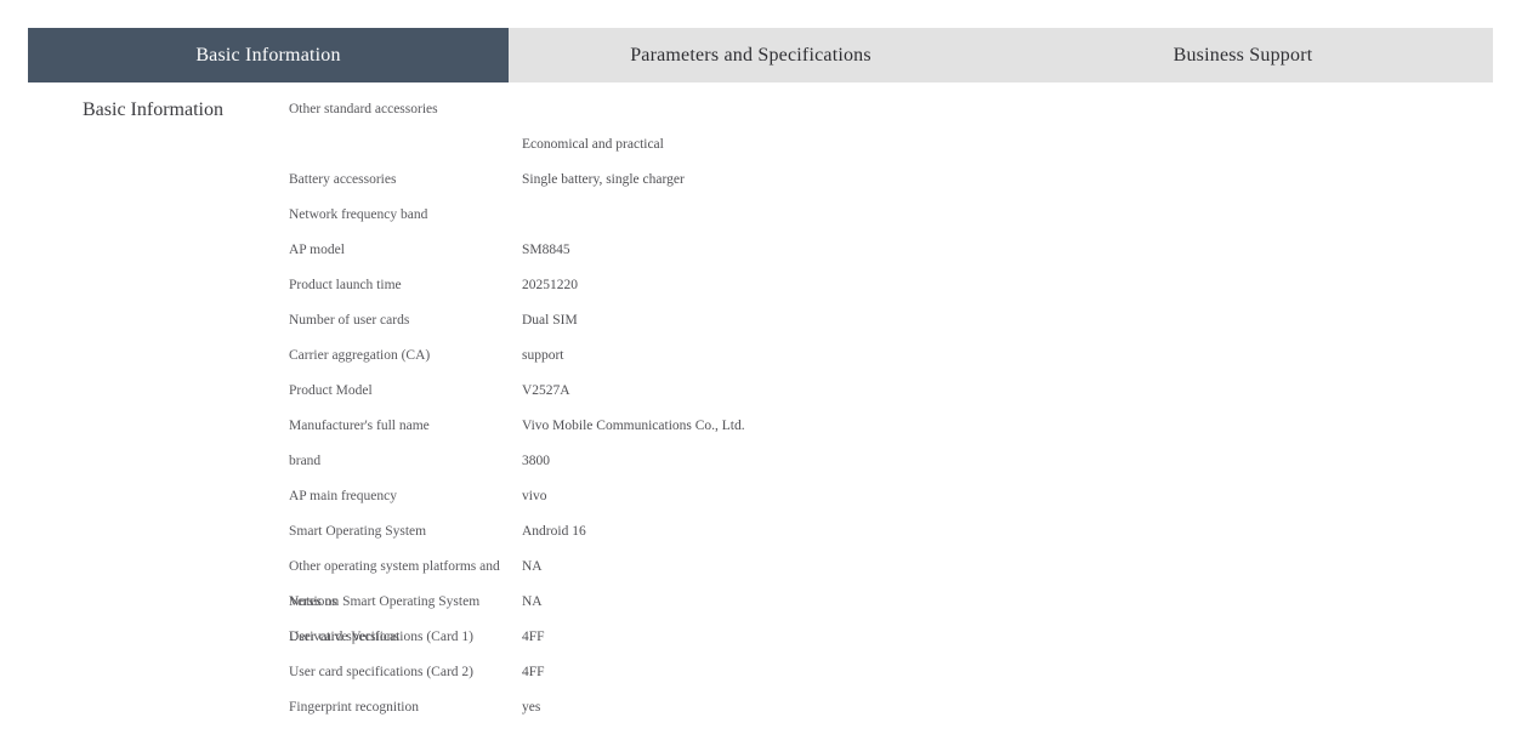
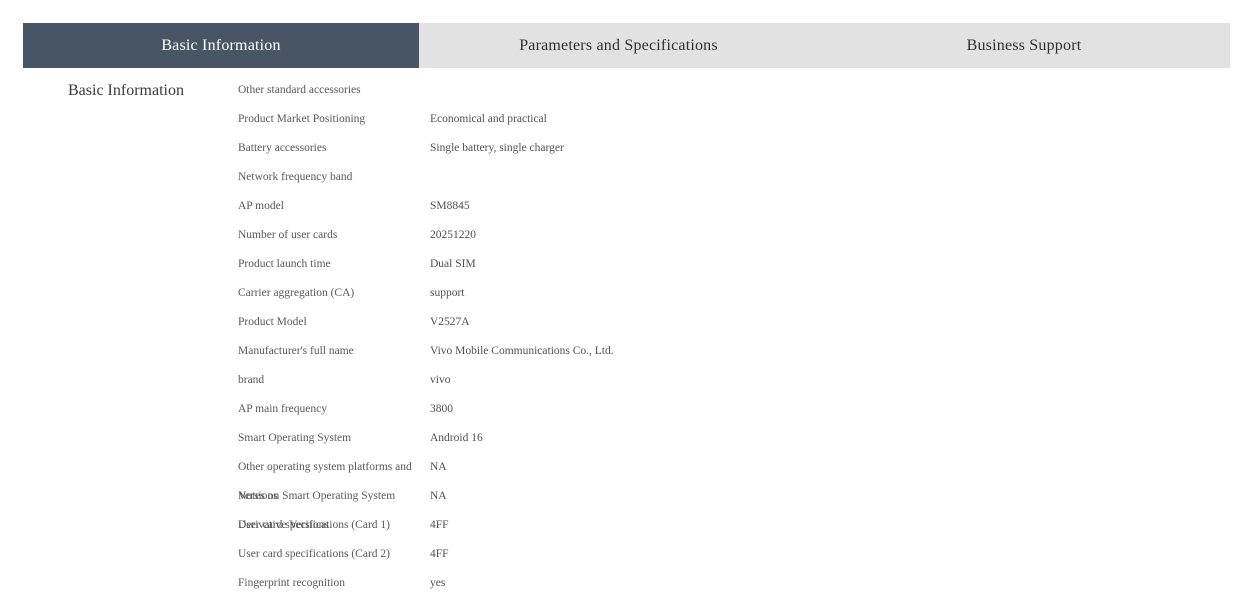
  Basic Information
  Parameters and Specifications
  Business Support
  Basic Information
  Other standard accessories
+ Product Market Positioning
  Economical and practical
  Battery accessories
  Single battery, single charger
  Network frequency band
  AP model
  SM8845
- Product launch time
+ Number of user cards
  20251220
- Number of user cards
+ Product launch time
  Dual SIM
  Carrier aggregation (CA)
  support
  Product Model
  V2527A
  Manufacturer's full name
  Vivo Mobile Communications Co., Ltd.
  brand
- 3800
+ vivo
  AP main frequency
- vivo
+ 3800
  Smart Operating System
  Android 16
  Other operating system platforms and
  Versions
  NA
  Notes on Smart Operating System
  Derivative Versions
  NA
  User card specifications (Card 1)
  4FF
  User card specifications (Card 2)
  4FF
  Fingerprint recognition
  yes
